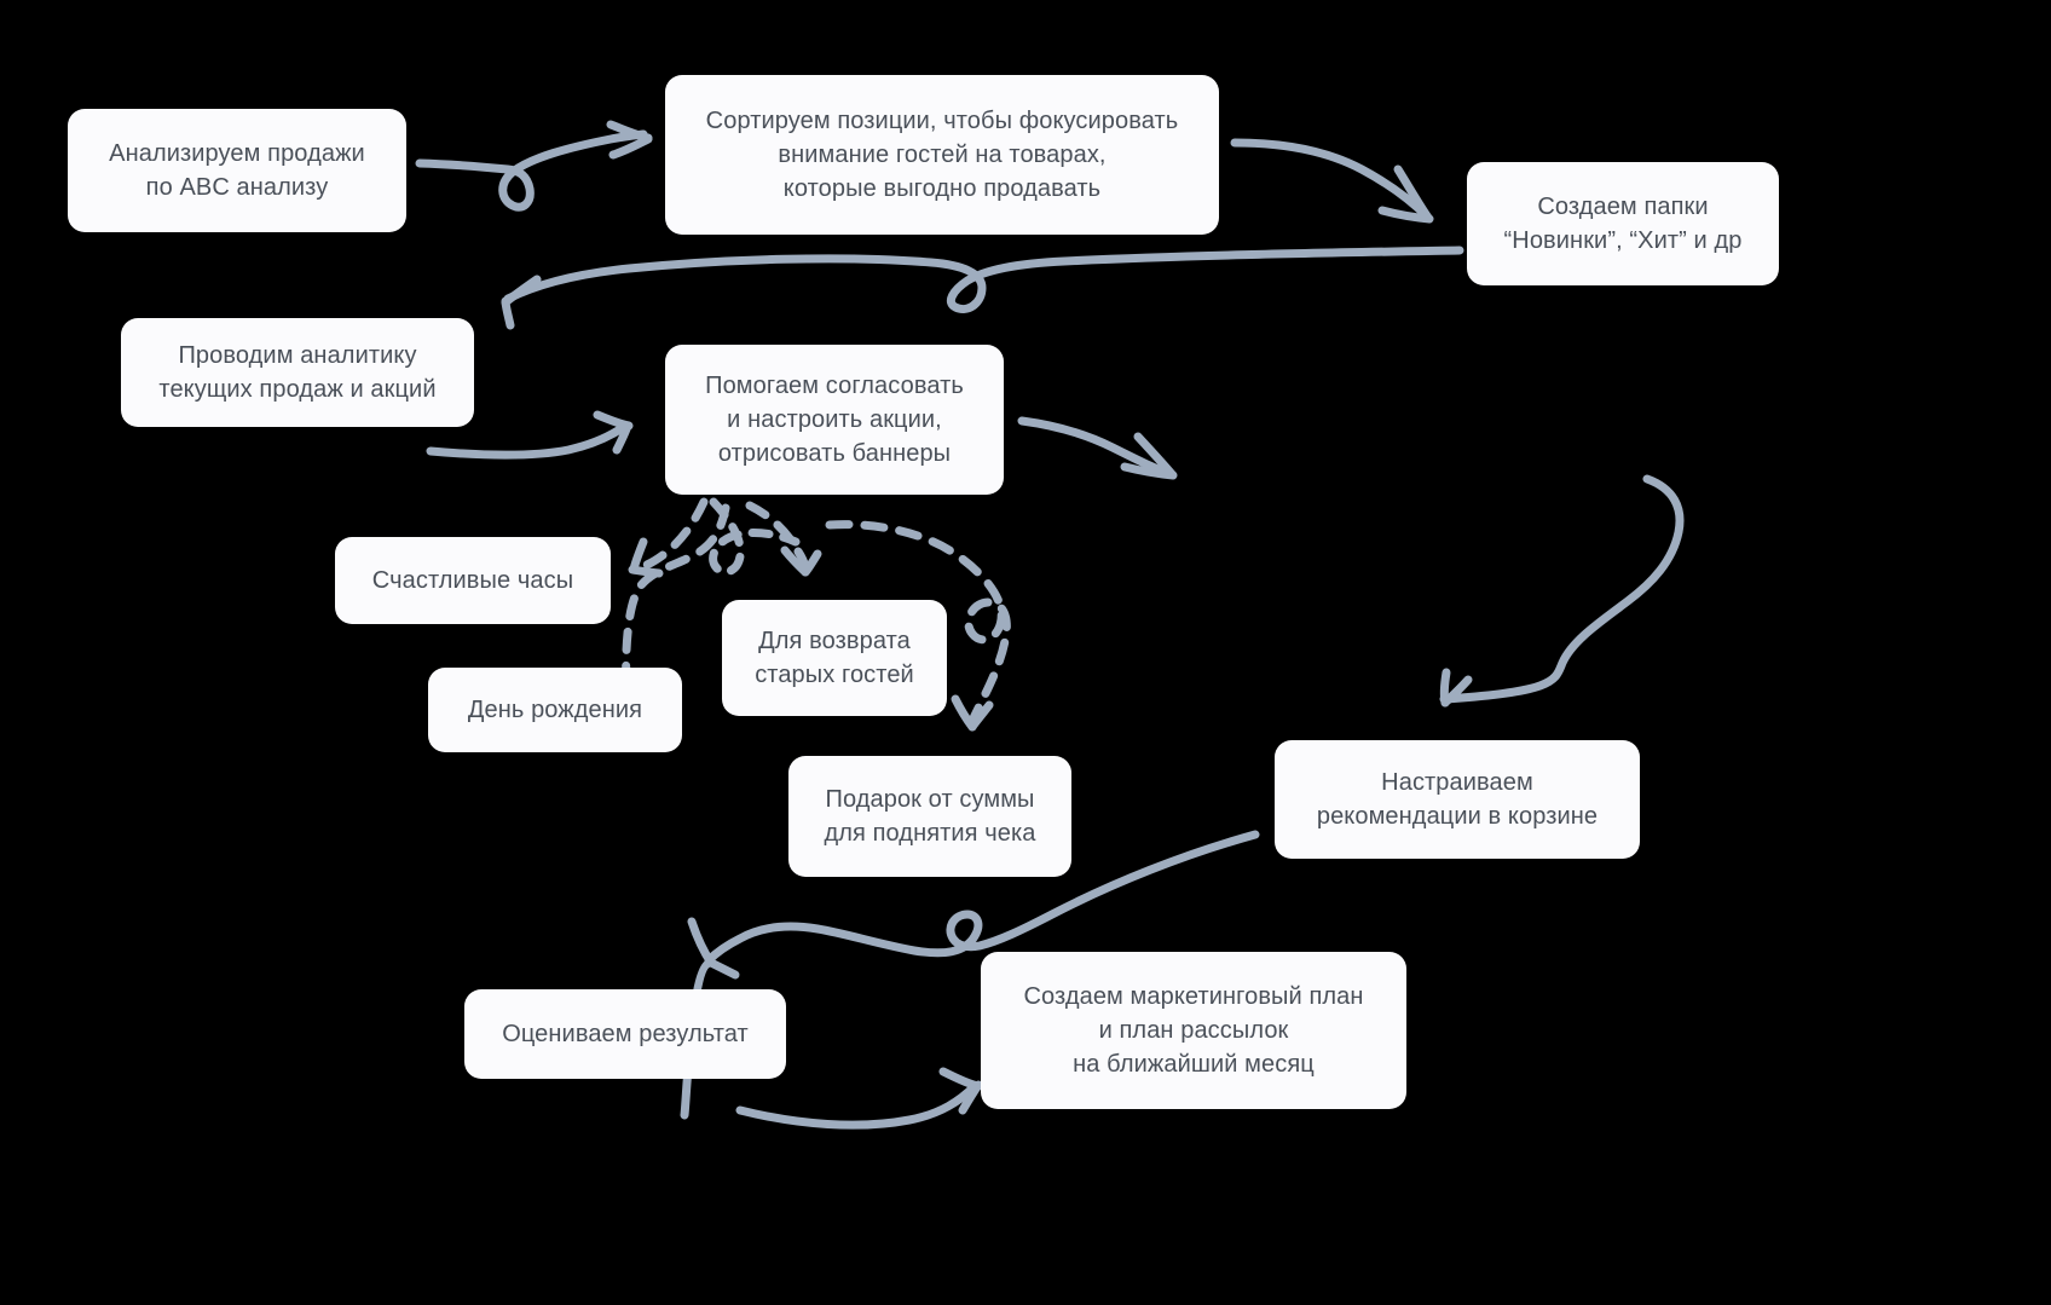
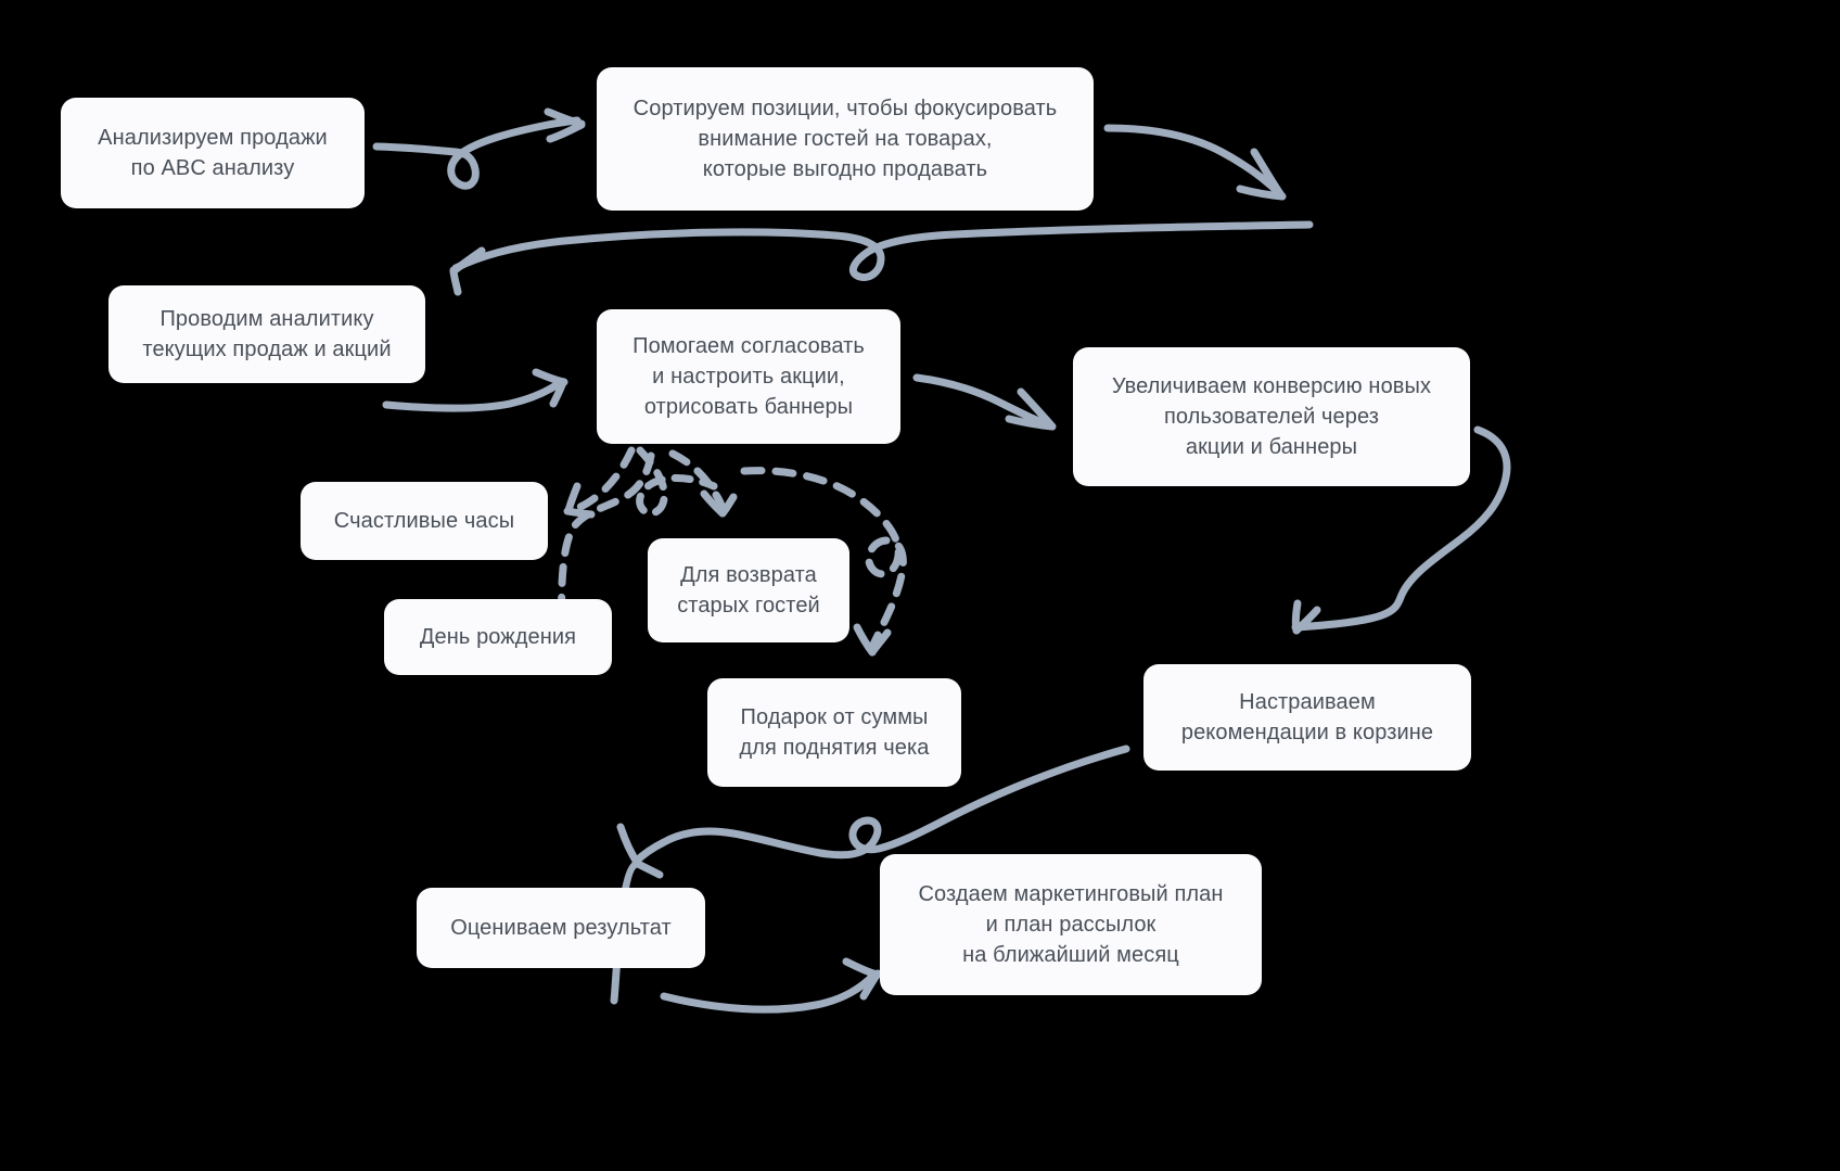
  Анализируем продажи
  по ABC анализу
  Сортируем позиции, чтобы фокусировать
  внимание гостей на товарах,
  которые выгодно продавать
- Создаем папки
- “Новинки”, “Хит” и др
  Проводим аналитику
  текущих продаж и акций
  Помогаем согласовать
  и настроить акции,
  отрисовать баннеры
+ Увеличиваем конверсию новых
+ пользователей через
+ акции и баннеры
  Счастливые часы
  День рождения
  Для возврата
  старых гостей
  Подарок от суммы
  для поднятия чека
  Настраиваем
  рекомендации в корзине
  Оцениваем результат
  Создаем маркетинговый план
  и план рассылок
  на ближайший месяц
